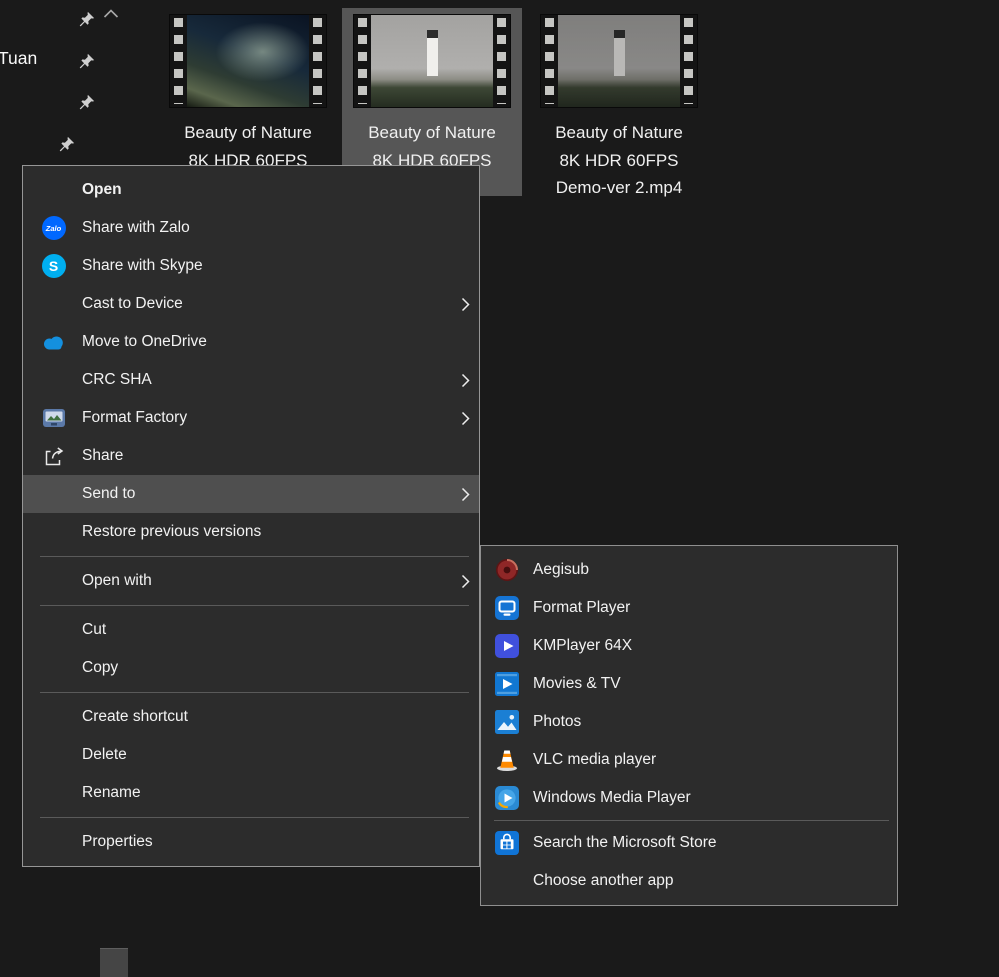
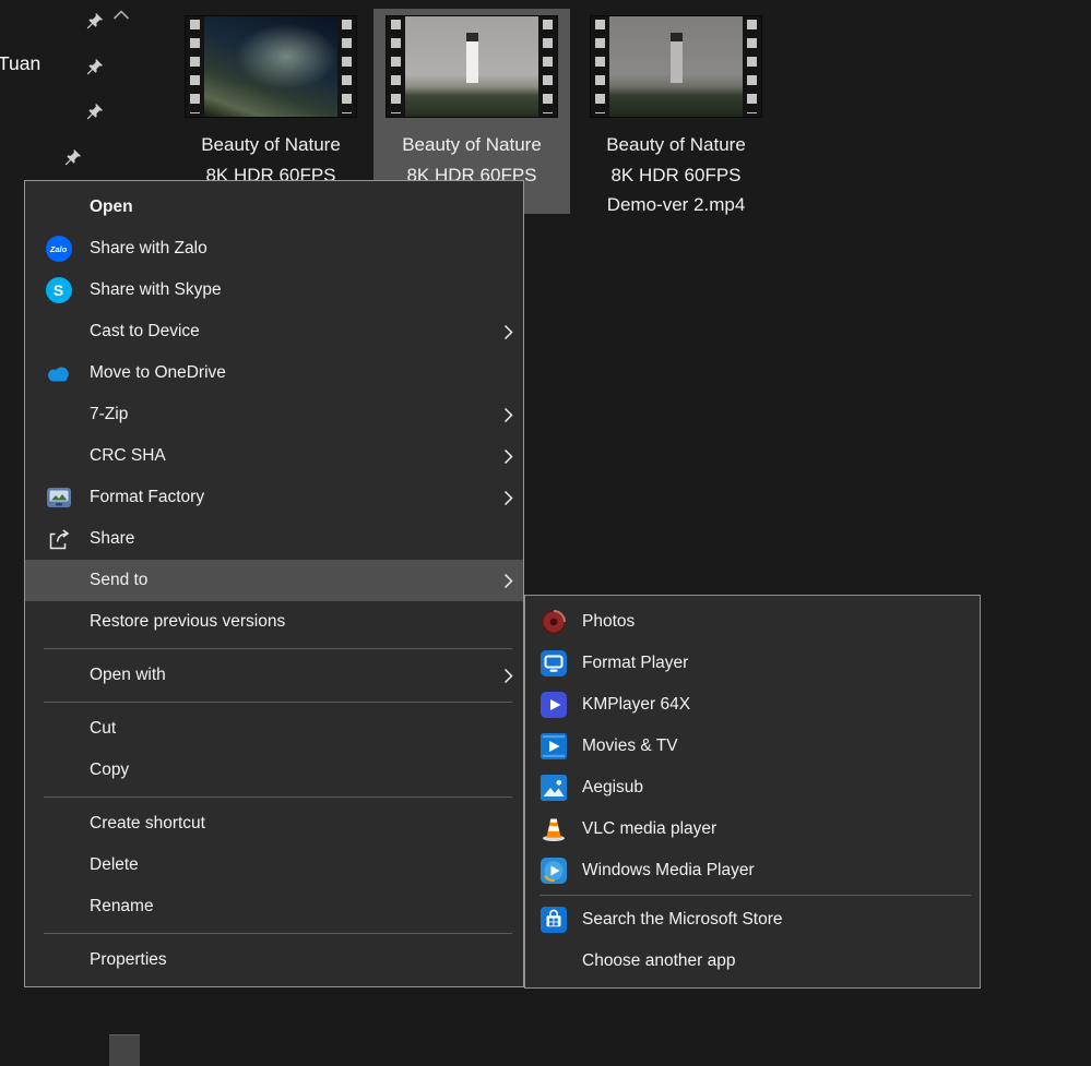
  Tuan
  Beauty of Nature
  8K HDR 60FPS
  Beauty of Nature
  8K HDR 60FPS
  Beauty of Nature
  8K HDR 60FPS
  Demo-ver 2.mp4
  Open
  Zalo
  Share with Zalo
  S
  Share with Skype
  Cast to Device
  Move to OneDrive
+ 7-Zip
  CRC SHA
  Format Factory
  Share
  Send to
  Restore previous versions
  Open with
  Cut
  Copy
  Create shortcut
  Delete
  Rename
  Properties
- Aegisub
+ Photos
  Format Player
  KMPlayer 64X
  Movies & TV
- Photos
+ Aegisub
  VLC media player
  Windows Media Player
  Search the Microsoft Store
  Choose another app
